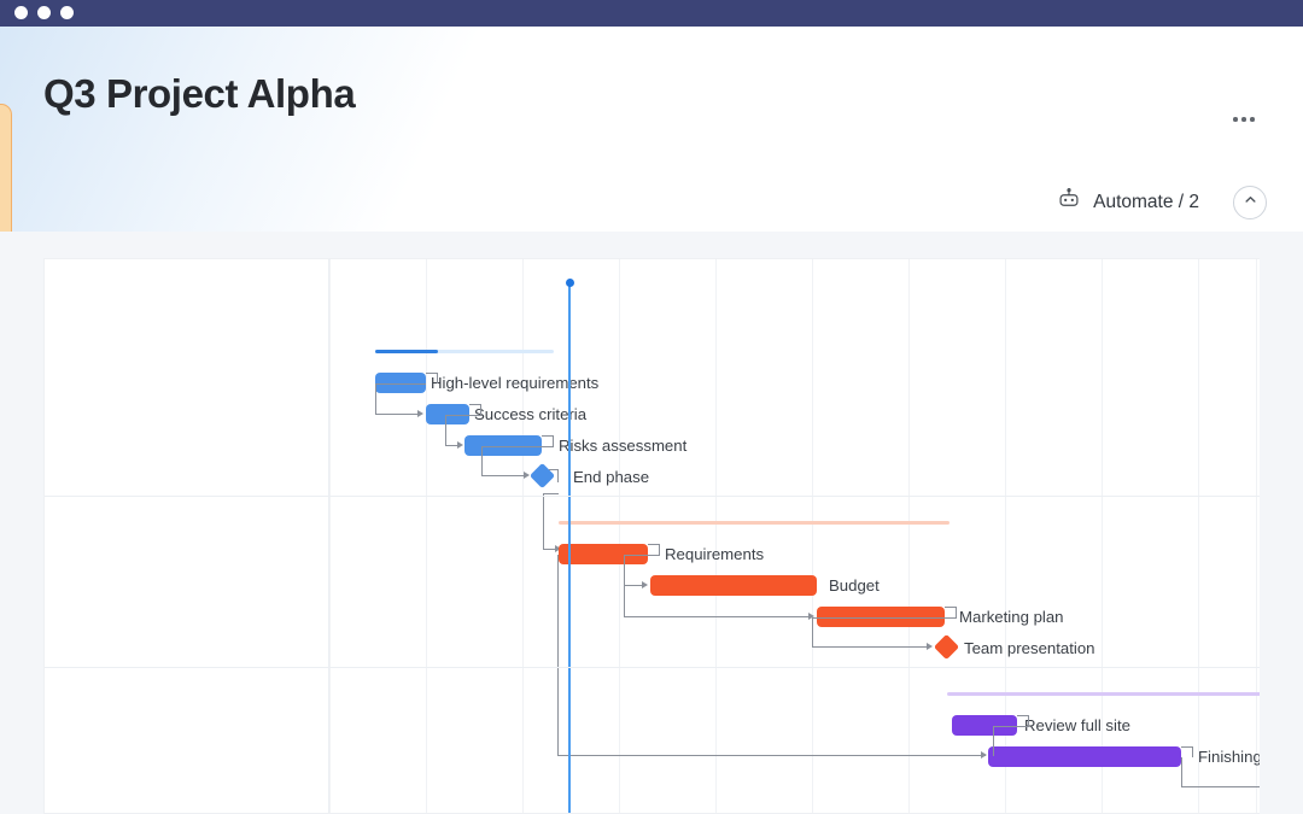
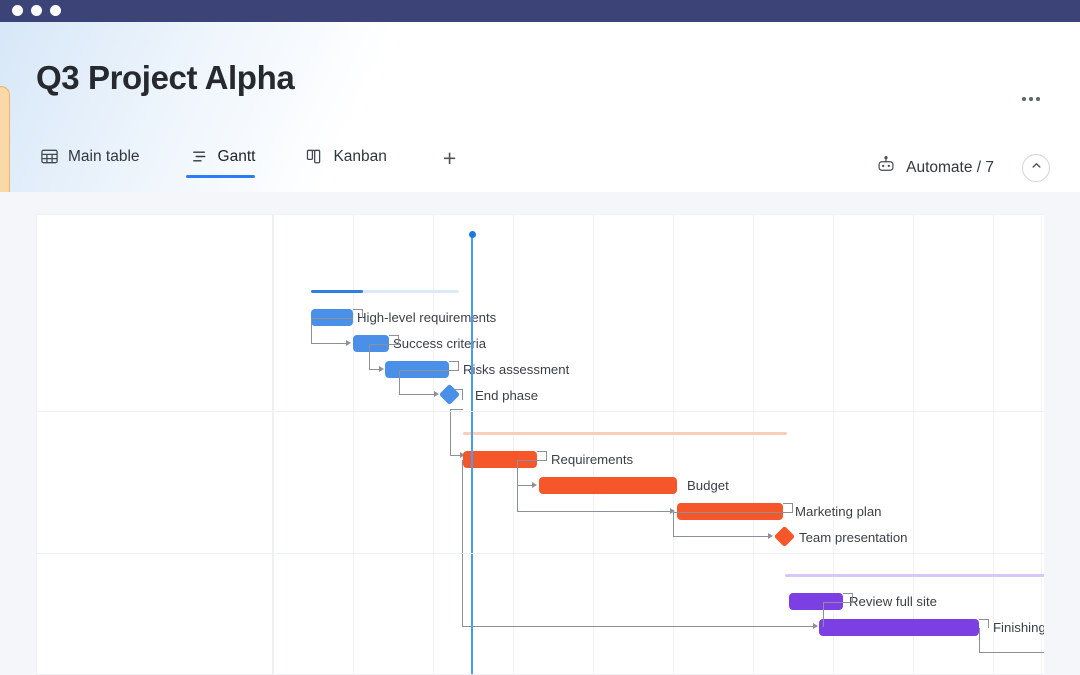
  Q3 Project Alpha
+ Main table
+ Gantt
+ Kanban
+ +
- Automate / 2
+ Automate / 7
  High-level requirements
  Success criteria
  Risks assessment
  End phase
  Requirements
  Budget
  Marketing plan
  Team presentation
  Review full site
  Finishing
